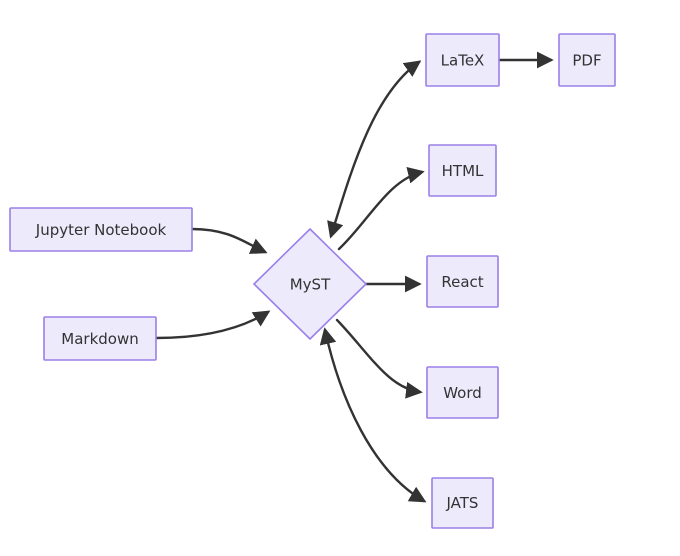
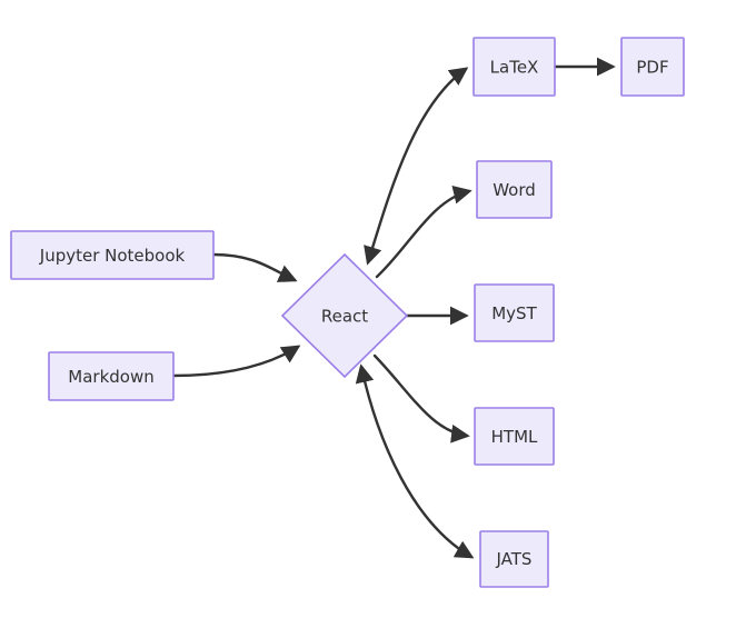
  Jupyter Notebook
  Markdown
- MyST
+ React
  LaTeX
  PDF
- HTML
+ Word
- React
+ MyST
- Word
+ HTML
  JATS
